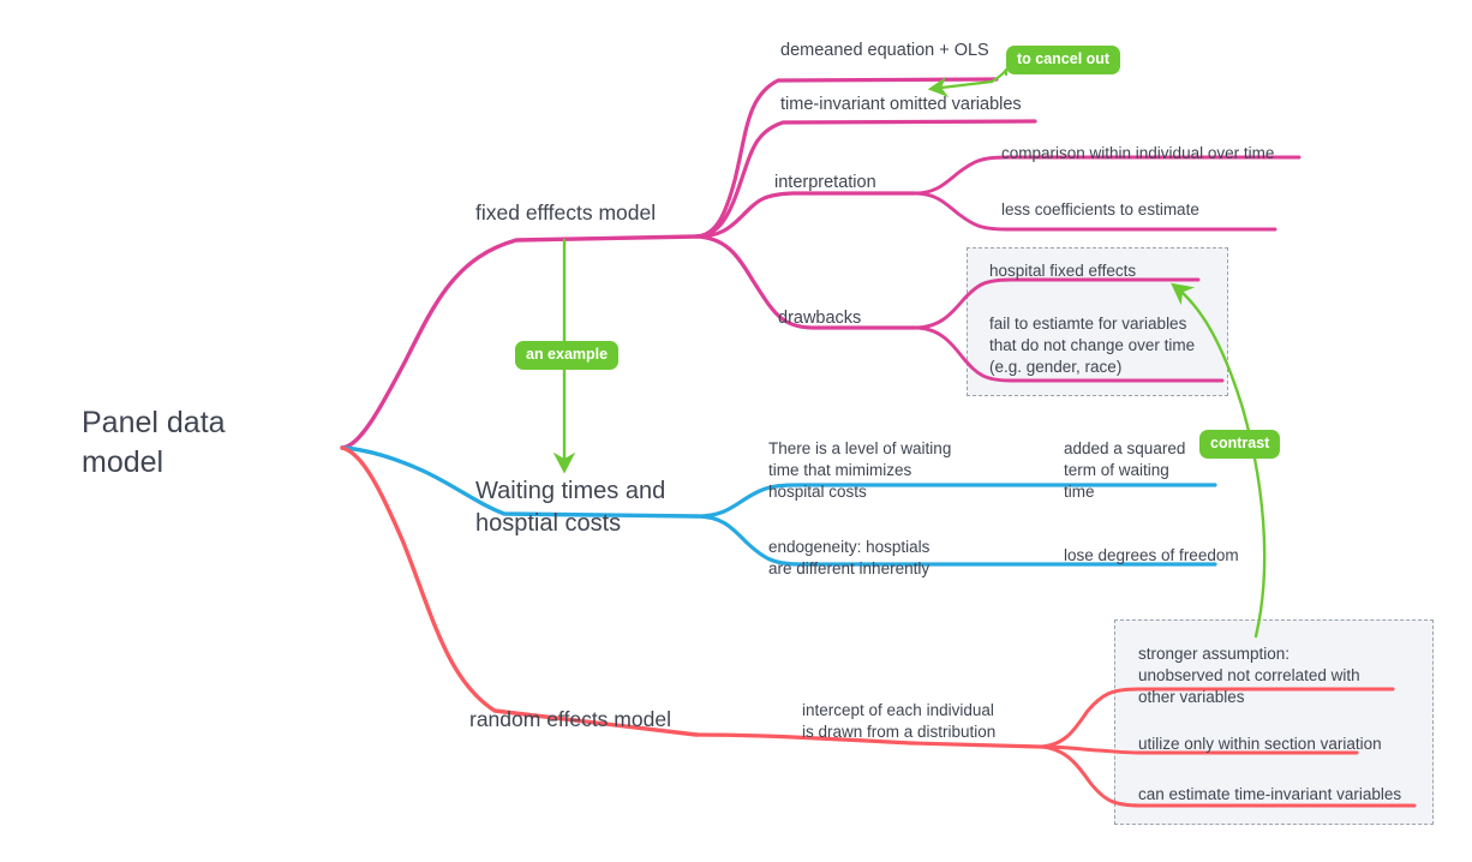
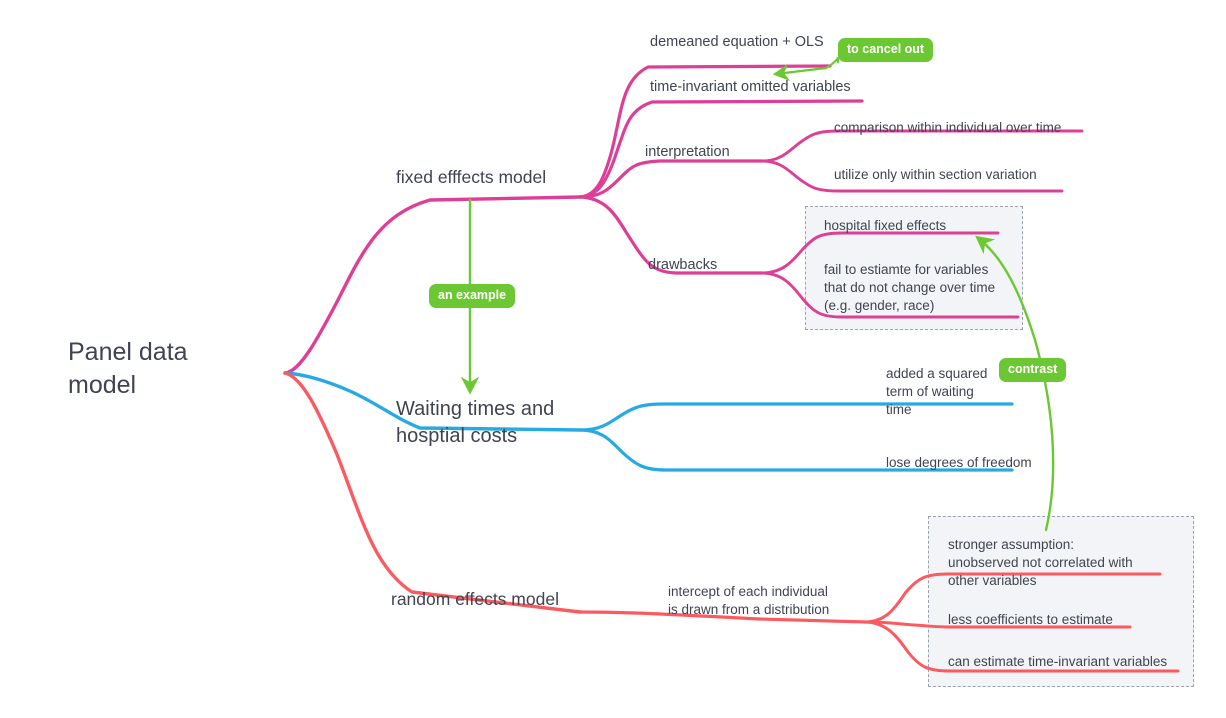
  Panel data
  model
  fixed efffects model
  Waiting times and
  hosptial costs
  random effects model
  demeaned equation + OLS
  time-invariant omitted variables
  interpretation
  drawbacks
  comparison within individual over time
- less coefficients to estimate
+ utilize only within section variation
  hospital fixed effects
  fail to estiamte for variables
  that do not change over time
  (e.g. gender, race)
- There is a level of waiting
- time that mimimizes
- hospital costs
- endogeneity: hosptials
- are different inherently
  added a squared
  term of waiting
  time
  lose degrees of freedom
  intercept of each individual
  is drawn from a distribution
  stronger assumption:
  unobserved not correlated with
  other variables
- utilize only within section variation
+ less coefficients to estimate
  can estimate time-invariant variables
  to cancel out
  an example
  contrast
